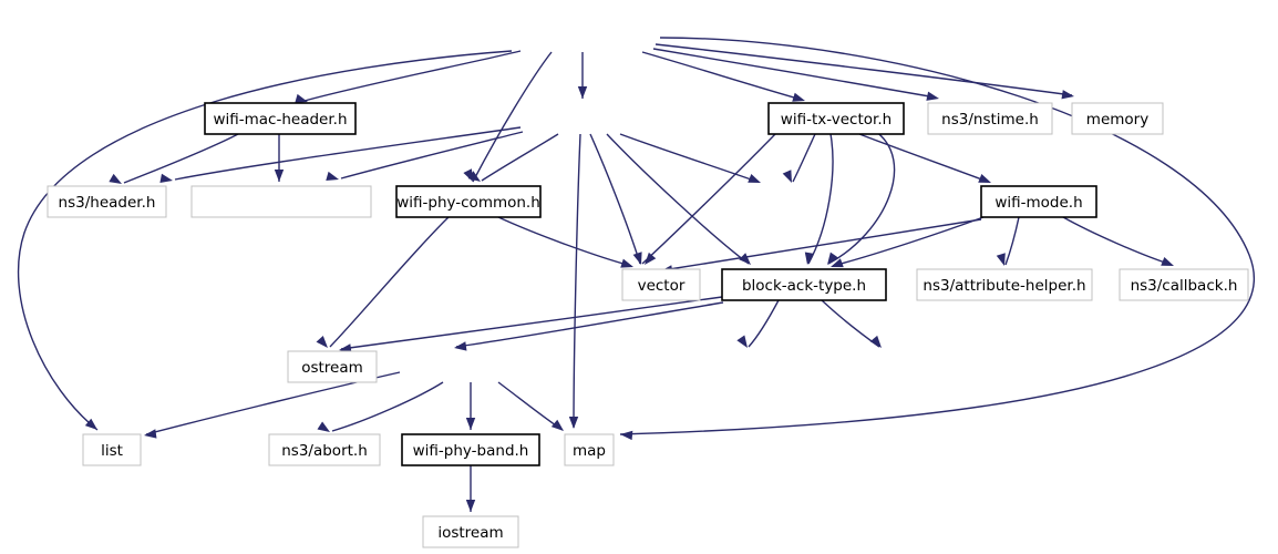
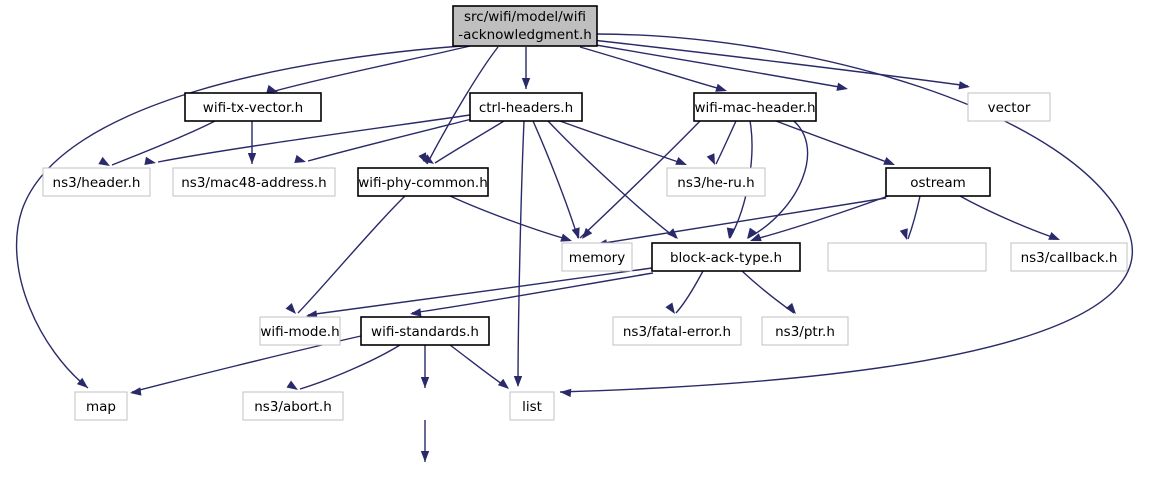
+ src/wifi/model/wifi
+ -acknowledgment.h
- wifi-mac-header.h
+ wifi-tx-vector.h
+ ctrl-headers.h
- wifi-tx-vector.h
+ wifi-mac-header.h
- ns3/nstime.h
- memory
+ vector
  ns3/header.h
+ ns3/mac48-address.h
  wifi-phy-common.h
+ ns3/he-ru.h
- wifi-mode.h
+ ostream
- vector
+ memory
  block-ack-type.h
- ns3/attribute-helper.h
  ns3/callback.h
- ostream
+ wifi-mode.h
+ wifi-standards.h
+ ns3/fatal-error.h
+ ns3/ptr.h
- list
+ map
  ns3/abort.h
- wifi-phy-band.h
- map
+ list
- iostream
